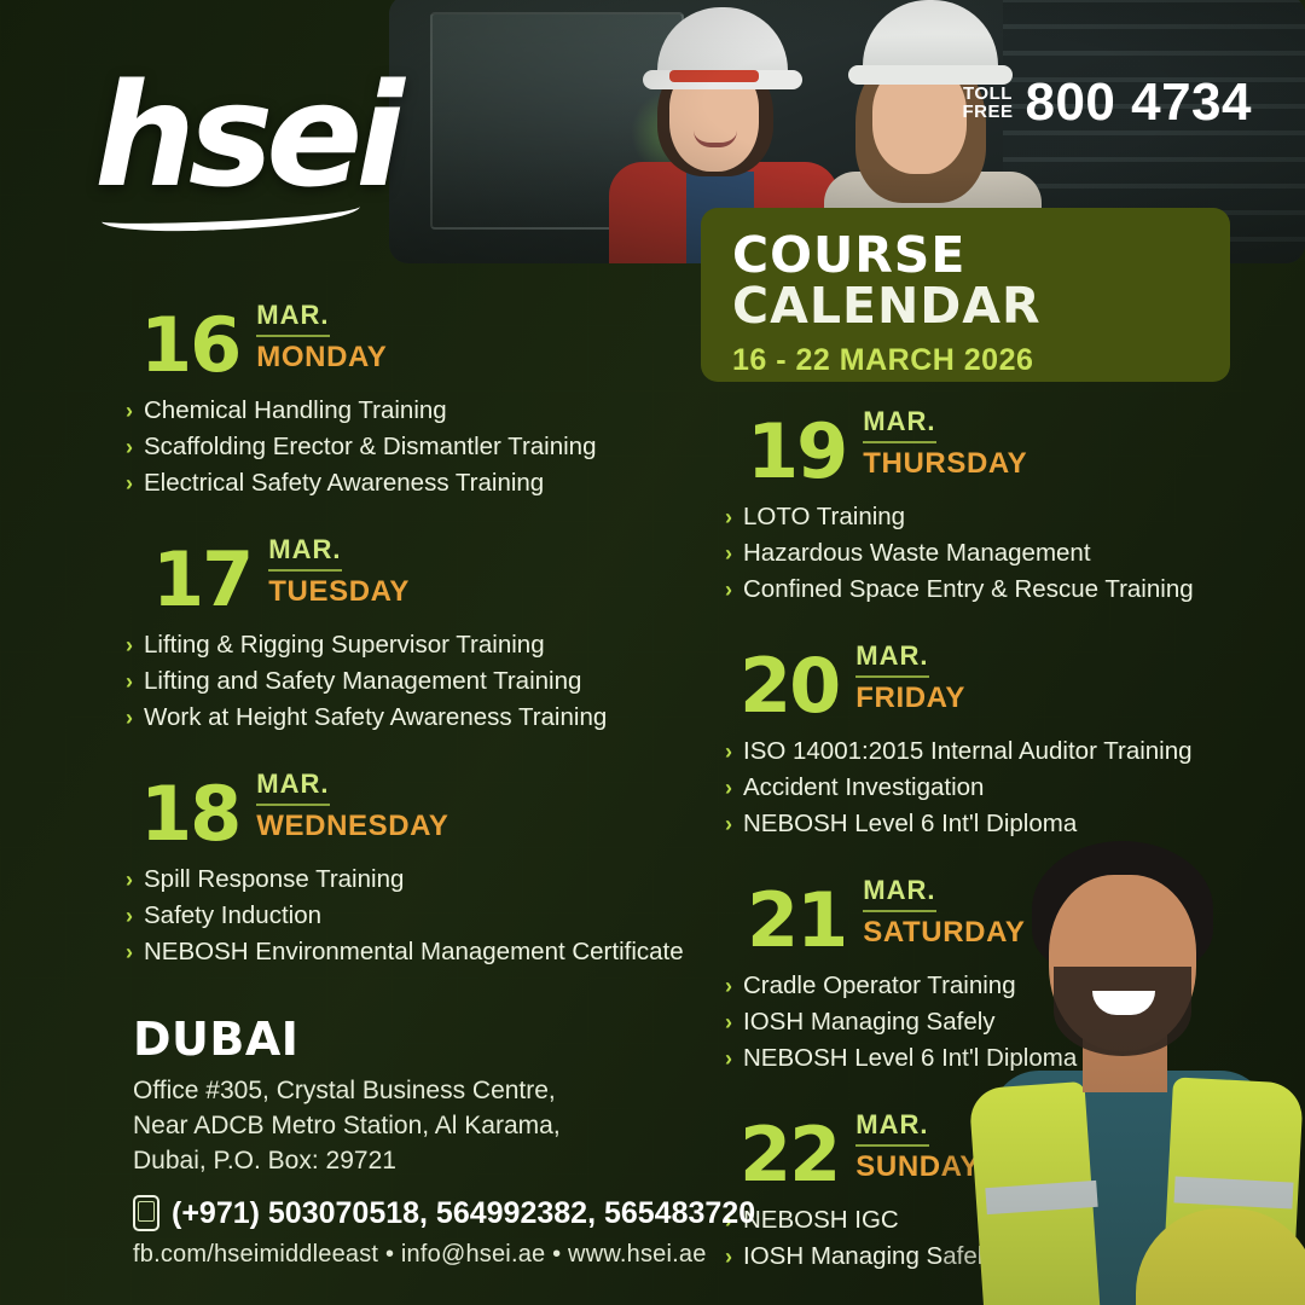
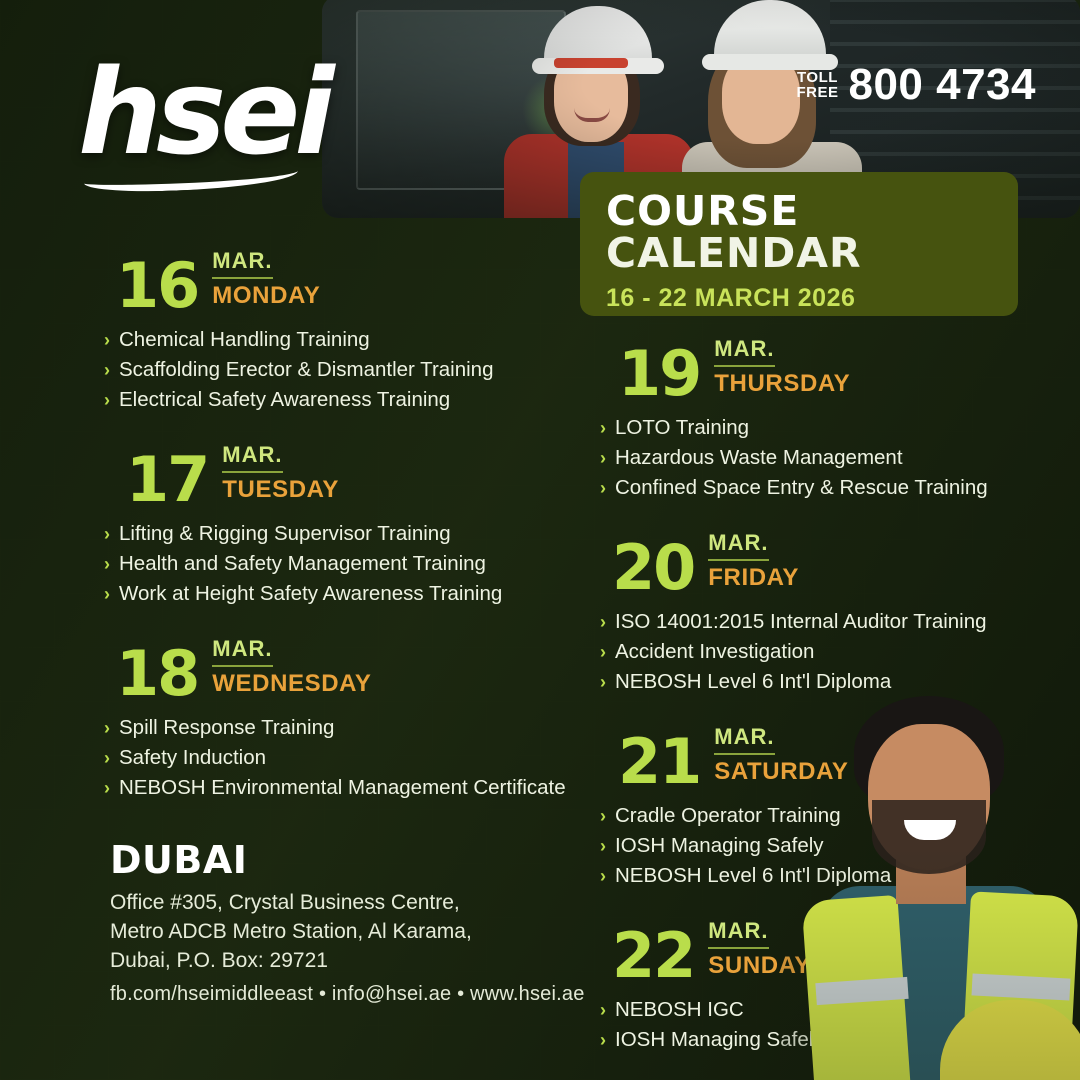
  TOLL
  FREE
  800 4734
  hsei
  COURSE
  CALENDAR
  16 - 22 MARCH 2026
  16
  MAR.
  MONDAY
  ›
  Chemical Handling Training
  ›
  Scaffolding Erector & Dismantler Training
  ›
  Electrical Safety Awareness Training
  17
  MAR.
  TUESDAY
  ›
  Lifting & Rigging Supervisor Training
  ›
- Lifting and Safety Management Training
+ Health and Safety Management Training
  ›
  Work at Height Safety Awareness Training
  18
  MAR.
  WEDNESDAY
  ›
  Spill Response Training
  ›
  Safety Induction
  ›
  NEBOSH Environmental Management Certificate
  19
  MAR.
  THURSDAY
  ›
  LOTO Training
  ›
  Hazardous Waste Management
  ›
  Confined Space Entry & Rescue Training
  20
  MAR.
  FRIDAY
  ›
  ISO 14001:2015 Internal Auditor Training
  ›
  Accident Investigation
  ›
  21
  MAR.
  ›
  ›
  IOSH Managing S
  ›
  22
  MAR.
  ›
  NEBOSH IGC
  ›
  IOSH Managing S
  DUBAI
  Office #305, Crystal Business Centre,
- Near ADCB Metro Station, Al Karama,
+ Metro ADCB Metro Station, Al Karama,
  Dubai, P.O. Box: 29721
- (+971) 503070518, 564992382, 565483720
  fb.com/hseimiddleeast • info@hsei.ae • www.hsei.ae
